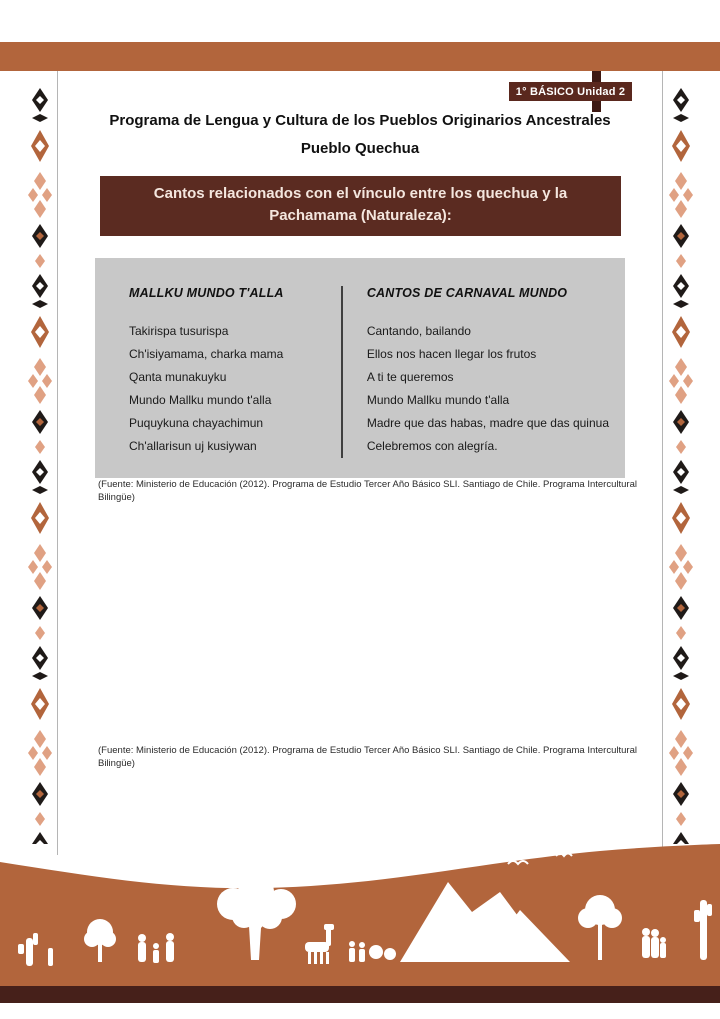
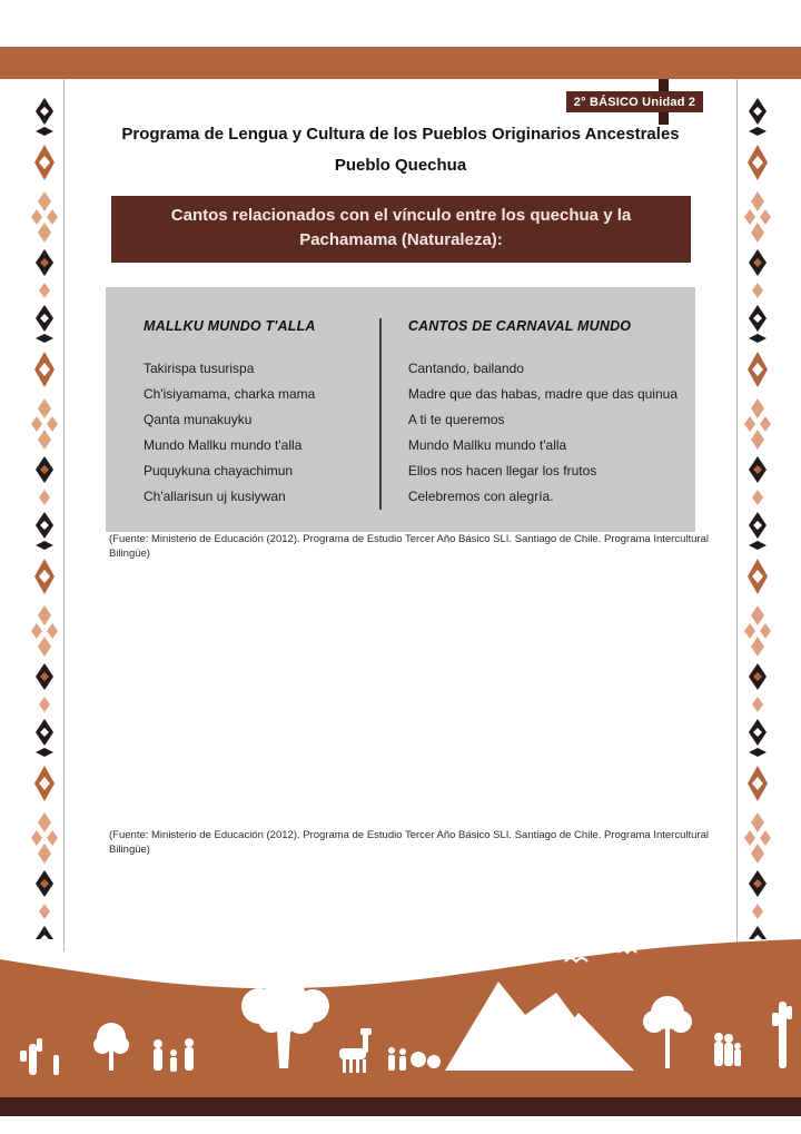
- 1° BÁSICO Unidad 2
+ 2° BÁSICO Unidad 2
  Programa de Lengua y Cultura de los Pueblos Originarios Ancestrales
  Pueblo Quechua
  Cantos relacionados con el vínculo entre los quechua y la Pachamama (Naturaleza):
  MALLKU MUNDO T'ALLA
  Takirispa tusurispa
  Ch'isiyamama, charka mama
  Qanta munakuyku
  Mundo Mallku mundo t'alla
  Puquykuna chayachimun
  Ch'allarisun uj kusiywan
  CANTOS DE CARNAVAL MUNDO
  Cantando, bailando
- Ellos nos hacen llegar los frutos
+ Madre que das habas, madre que das quinua
  A ti te queremos
  Mundo Mallku mundo t'alla
- Madre que das habas, madre que das quinua
+ Ellos nos hacen llegar los frutos
  Celebremos con alegría.
  (Fuente: Ministerio de Educación (2012). Programa de Estudio Tercer Año Básico SLI. Santiago de Chile. Programa Intercultural Bilingüe)
  (Fuente: Ministerio de Educación (2012). Programa de Estudio Tercer Año Básico SLI. Santiago de Chile. Programa Intercultural Bilingüe)
